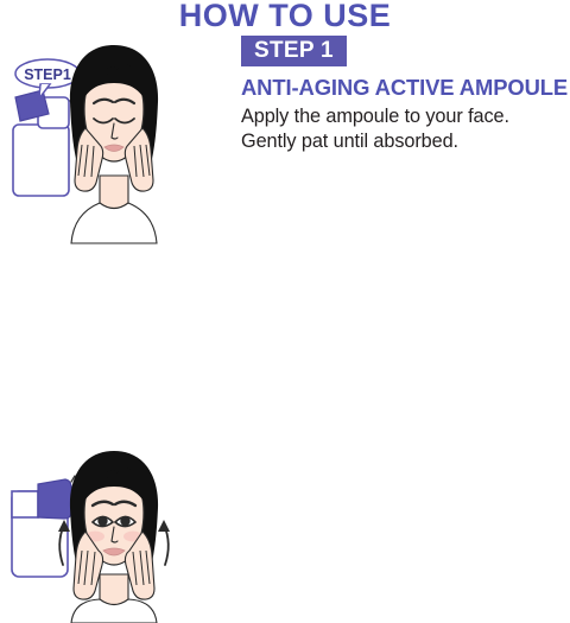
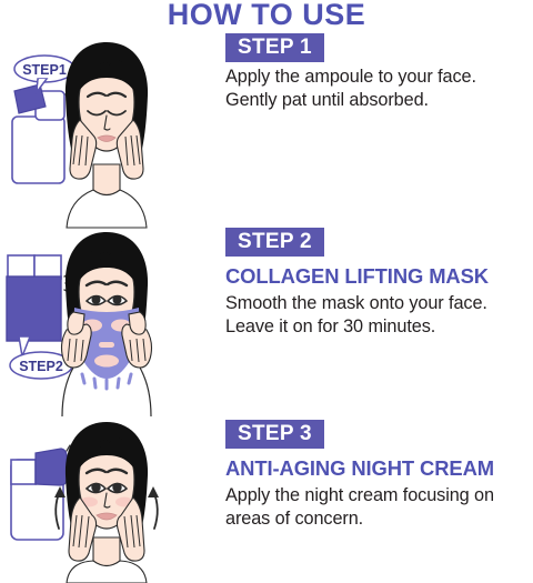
  HOW TO USE
  STEP1
  STEP 1
- ANTI-AGING ACTIVE AMPOULE
  Apply the ampoule to your face.
  Gently pat until absorbed.
+ STEP2
+ STEP 2
+ COLLAGEN LIFTING MASK
+ Smooth the mask onto your face.
+ Leave it on for 30 minutes.
+ STEP 3
+ ANTI-AGING NIGHT CREAM
+ Apply the night cream focusing on
+ areas of concern.
